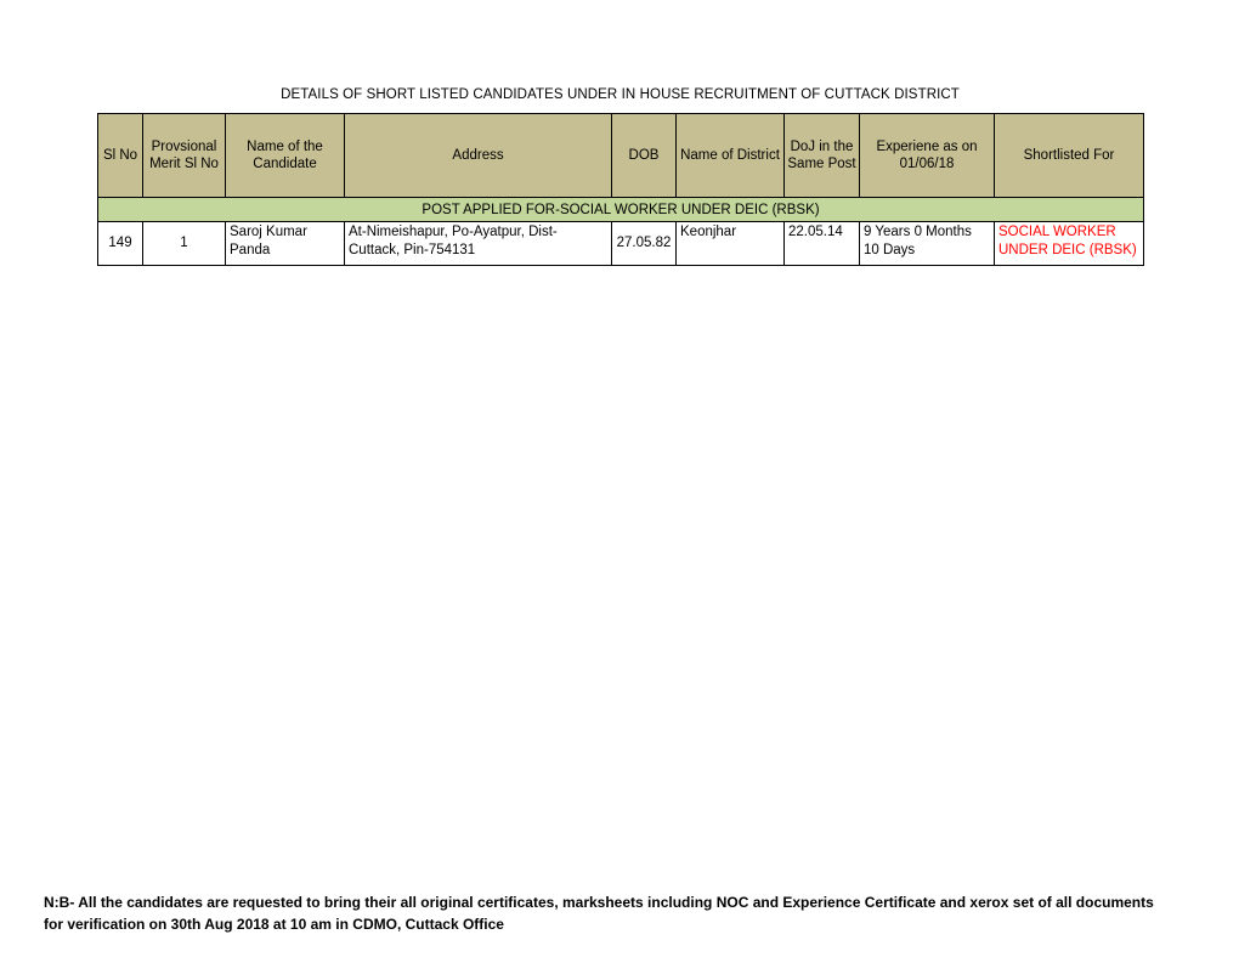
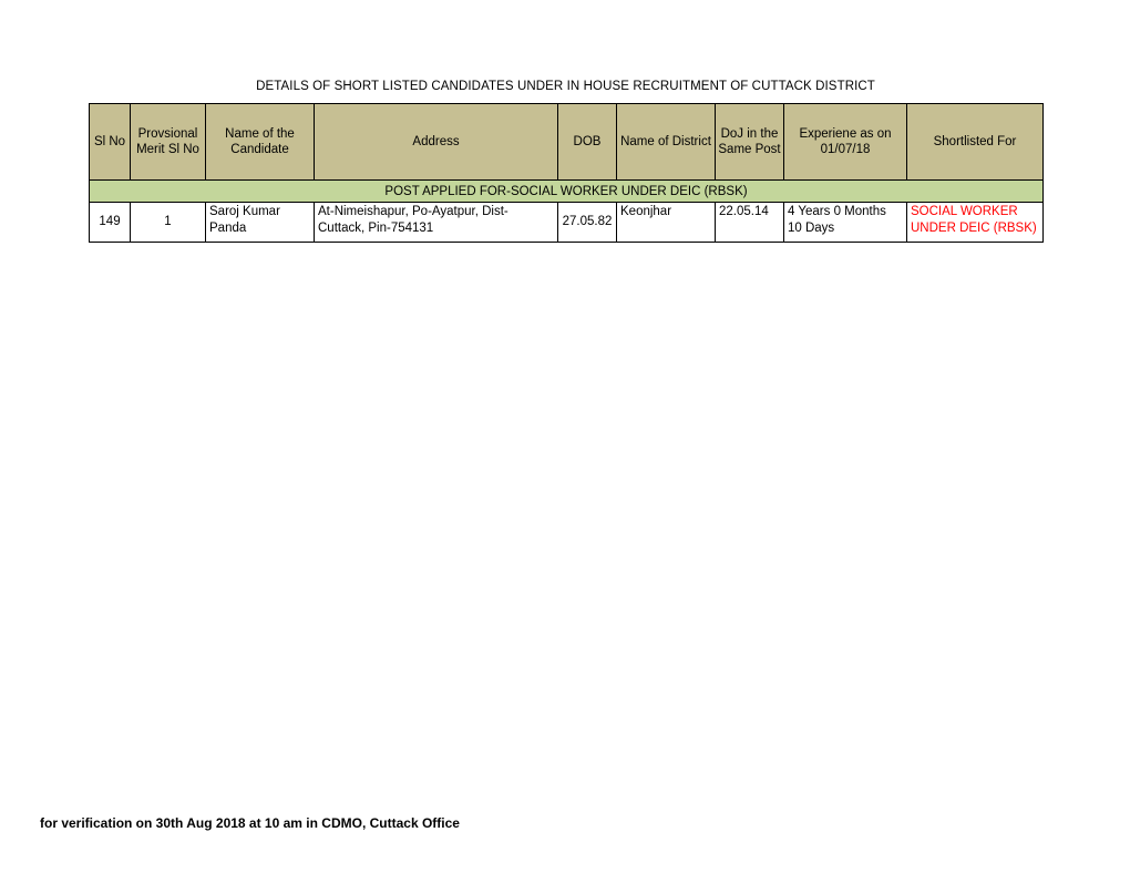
  DETAILS OF SHORT LISTED CANDIDATES UNDER IN HOUSE RECRUITMENT OF CUTTACK DISTRICT
- Sl No	Provsional Merit Sl No	Name of the Candidate	Address	DOB	Name of District	DoJ in the Same Post	Experiene as on 01/06/18	Shortlisted For
+ Sl No	Provsional Merit Sl No	Name of the Candidate	Address	DOB	Name of District	DoJ in the Same Post	Experiene as on 01/07/18	Shortlisted For
  POST APPLIED FOR-SOCIAL WORKER UNDER DEIC (RBSK)
- 149	1	Saroj Kumar Panda	At-Nimeishapur, Po-Ayatpur, Dist-Cuttack, Pin-754131	27.05.82	Keonjhar	22.05.14	9 Years 0 Months 10 Days	SOCIAL WORKER UNDER DEIC (RBSK)
+ 149	1	Saroj Kumar Panda	At-Nimeishapur, Po-Ayatpur, Dist-Cuttack, Pin-754131	27.05.82	Keonjhar	22.05.14	4 Years 0 Months 10 Days	SOCIAL WORKER UNDER DEIC (RBSK)
- N:B- All the candidates are requested to bring their all original certificates, marksheets including NOC and Experience Certificate and xerox set of all documents
  for verification on 30th Aug 2018 at 10 am in CDMO, Cuttack Office
